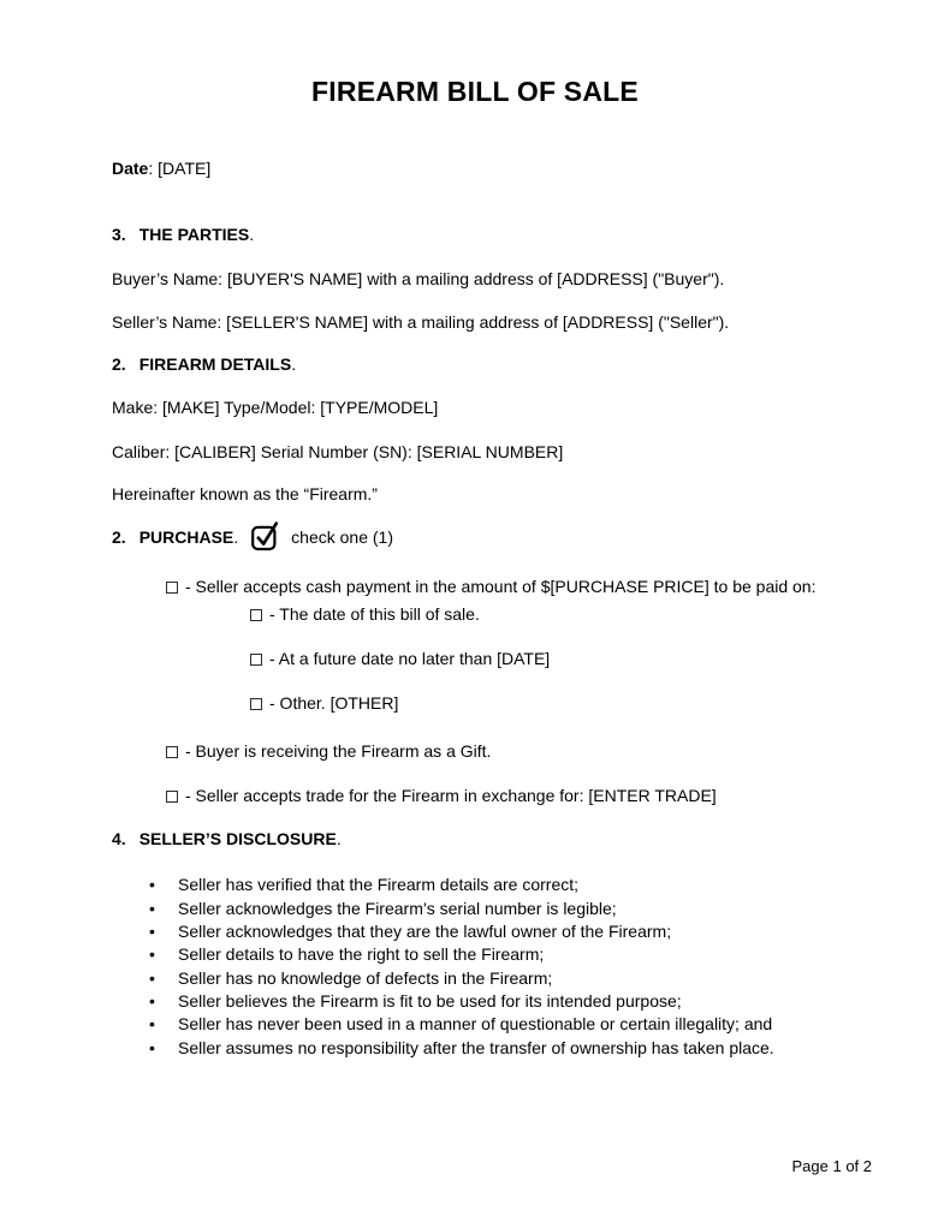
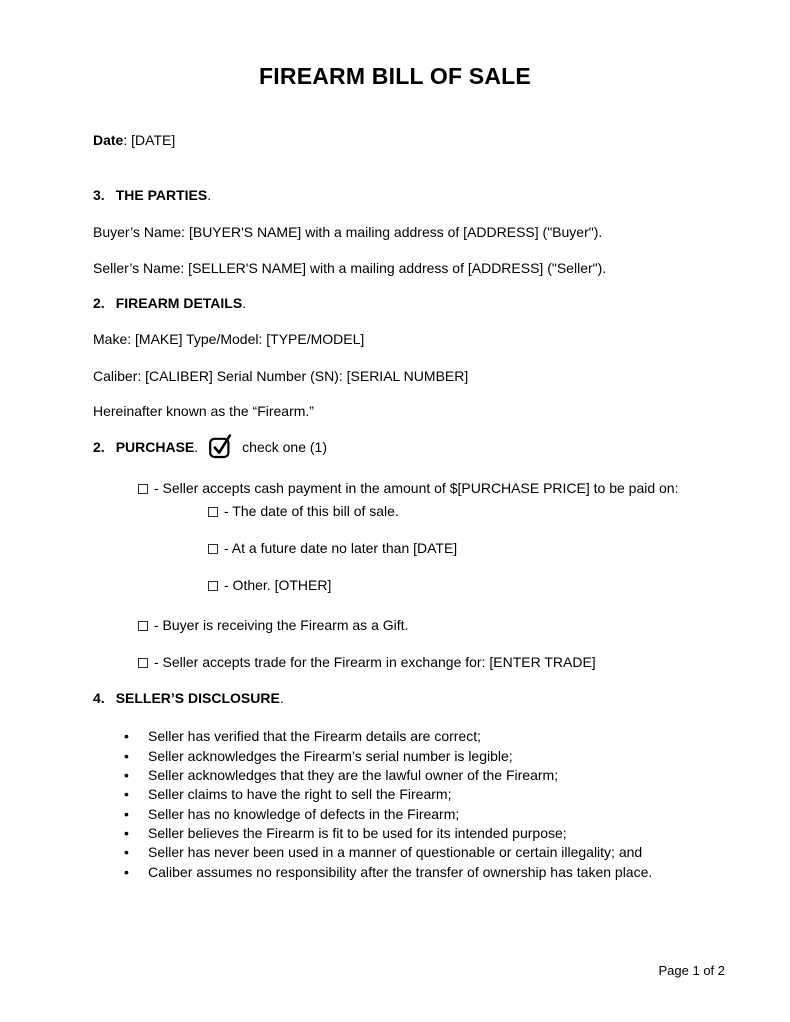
  FIREARM BILL OF SALE
  Date: [DATE]
  3. THE PARTIES.
  Buyer’s Name: [BUYER'S NAME] with a mailing address of [ADDRESS] ("Buyer").
  Seller’s Name: [SELLER'S NAME] with a mailing address of [ADDRESS] ("Seller").
  2. FIREARM DETAILS.
  Make: [MAKE] Type/Model: [TYPE/MODEL]
  Caliber: [CALIBER] Serial Number (SN): [SERIAL NUMBER]
  Hereinafter known as the “Firearm.”
  2. PURCHASE. check one (1)
  - Seller accepts cash payment in the amount of $[PURCHASE PRICE] to be paid on:
  - The date of this bill of sale.
  - At a future date no later than [DATE]
  - Other. [OTHER]
  - Buyer is receiving the Firearm as a Gift.
  - Seller accepts trade for the Firearm in exchange for: [ENTER TRADE]
  4. SELLER’S DISCLOSURE.
  Seller has verified that the Firearm details are correct;
  Seller acknowledges the Firearm’s serial number is legible;
  Seller acknowledges that they are the lawful owner of the Firearm;
- Seller details to have the right to sell the Firearm;
+ Seller claims to have the right to sell the Firearm;
  Seller has no knowledge of defects in the Firearm;
  Seller believes the Firearm is fit to be used for its intended purpose;
  Seller has never been used in a manner of questionable or certain illegality; and
- Seller assumes no responsibility after the transfer of ownership has taken place.
+ Caliber assumes no responsibility after the transfer of ownership has taken place.
  Page 1 of 2
